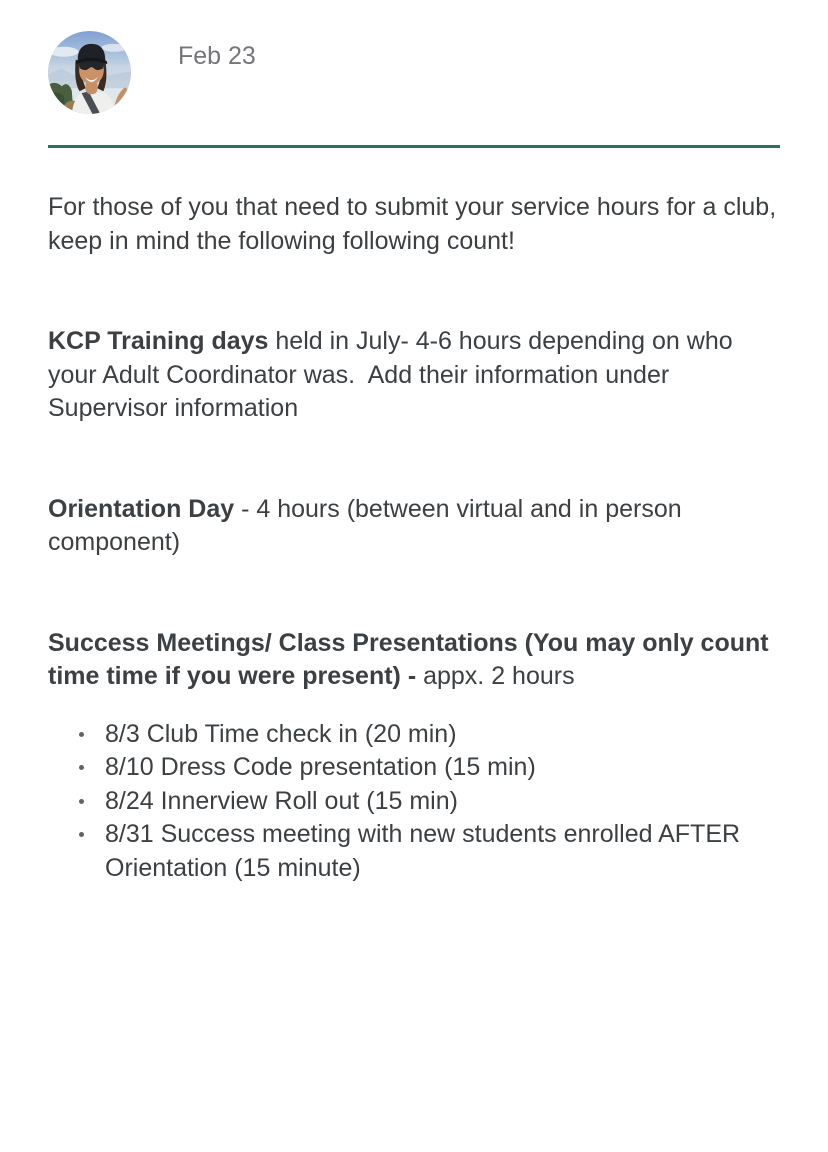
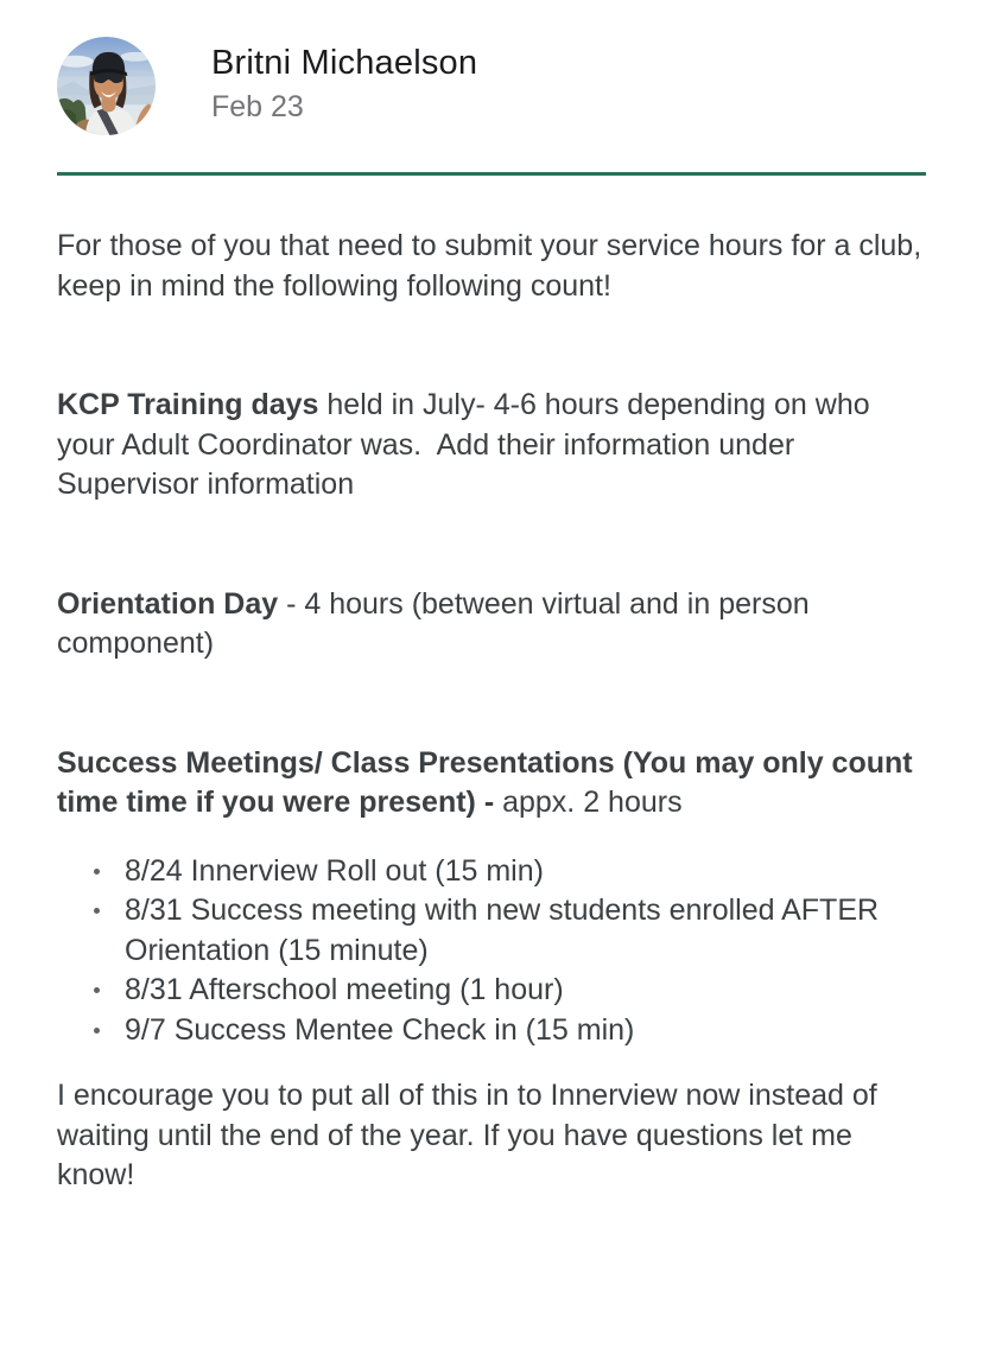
+ Britni Michaelson
  Feb 23
  For those of you that need to submit your service hours for a club, keep in mind the following following count!
  KCP Training days held in July- 4-6 hours depending on who your Adult Coordinator was. Add their information under Supervisor information
  Orientation Day - 4 hours (between virtual and in person component)
  Success Meetings/ Class Presentations (You may only count time time if you were present) - appx. 2 hours
- 8/3 Club Time check in (20 min)
- 8/10 Dress Code presentation (15 min)
  8/24 Innerview Roll out (15 min)
  8/31 Success meeting with new students enrolled AFTER Orientation (15 minute)
+ 8/31 Afterschool meeting (1 hour)
+ 9/7 Success Mentee Check in (15 min)
+ I encourage you to put all of this in to Innerview now instead of waiting until the end of the year. If you have questions let me know!
